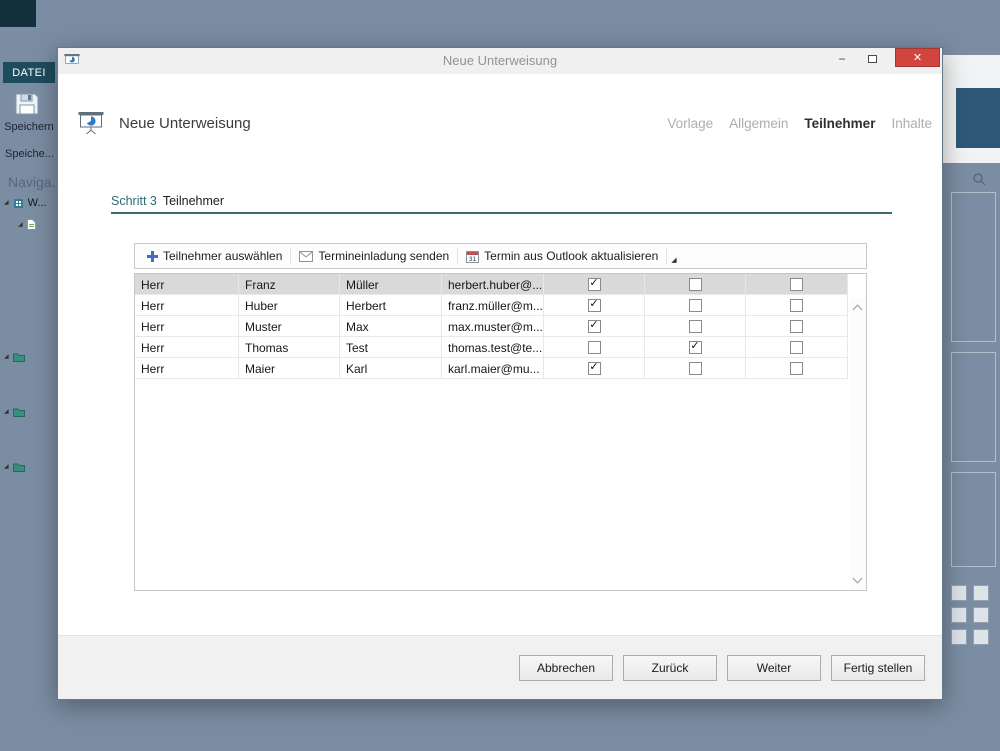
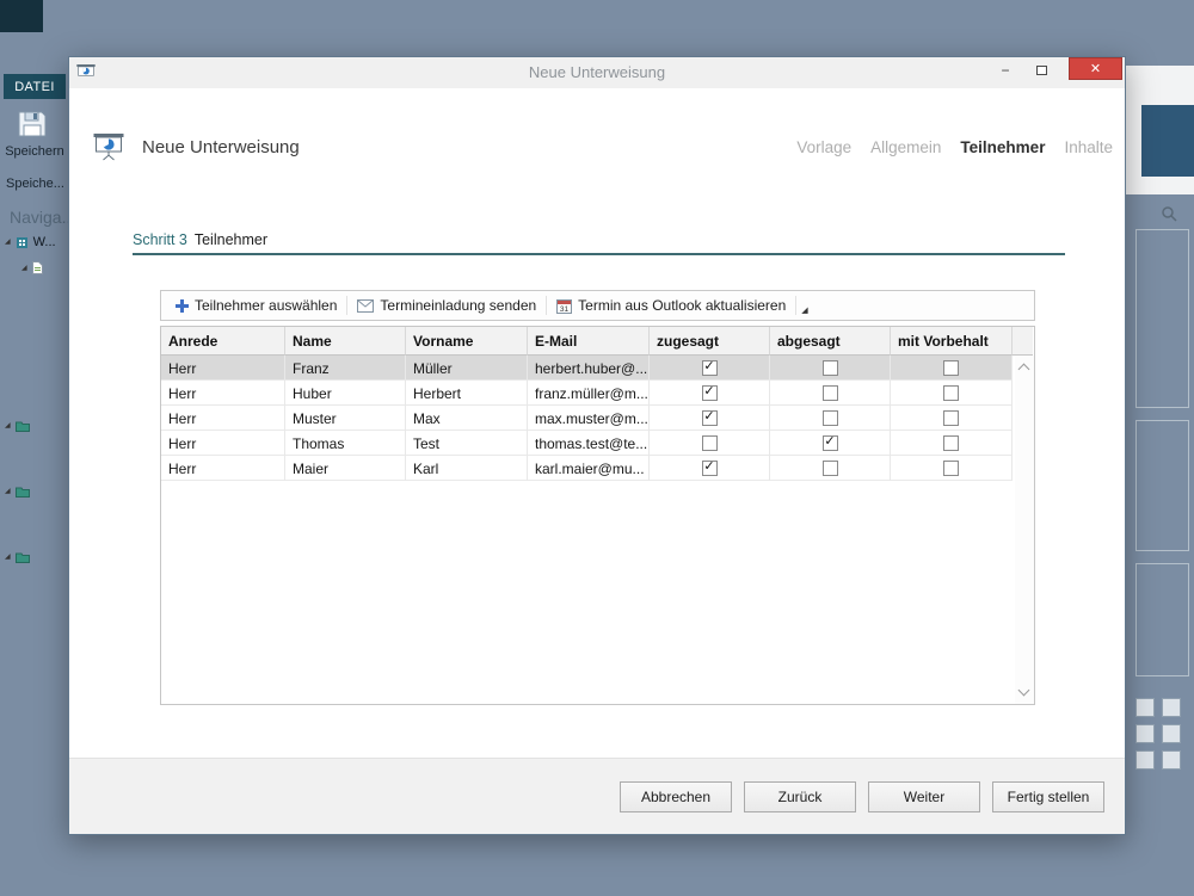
  DATEI
  Speichern
  Speiche...
  Naviga.
  W...
  Neue Unterweisung
  −
  ✕
  Neue Unterweisung
  Vorlage
  Allgemein
  Teilnehmer
  Inhalte
  Schritt 3 Teilnehmer
  Teilnehmer auswählen
  Termineinladung senden
  Termin aus Outlook aktualisieren
+ Anrede
+ Name
+ Vorname
+ E-Mail
+ zugesagt
+ abgesagt
+ mit Vorbehalt
  Herr
  Franz
  Müller
  herbert.huber@...
  Herr
  Huber
  Herbert
  franz.müller@m...
  Herr
  Muster
  Max
  max.muster@m...
  Herr
  Thomas
  Test
  thomas.test@te...
  Herr
  Maier
  Karl
  karl.maier@mu...
  Abbrechen
  Zurück
  Weiter
  Fertig stellen
